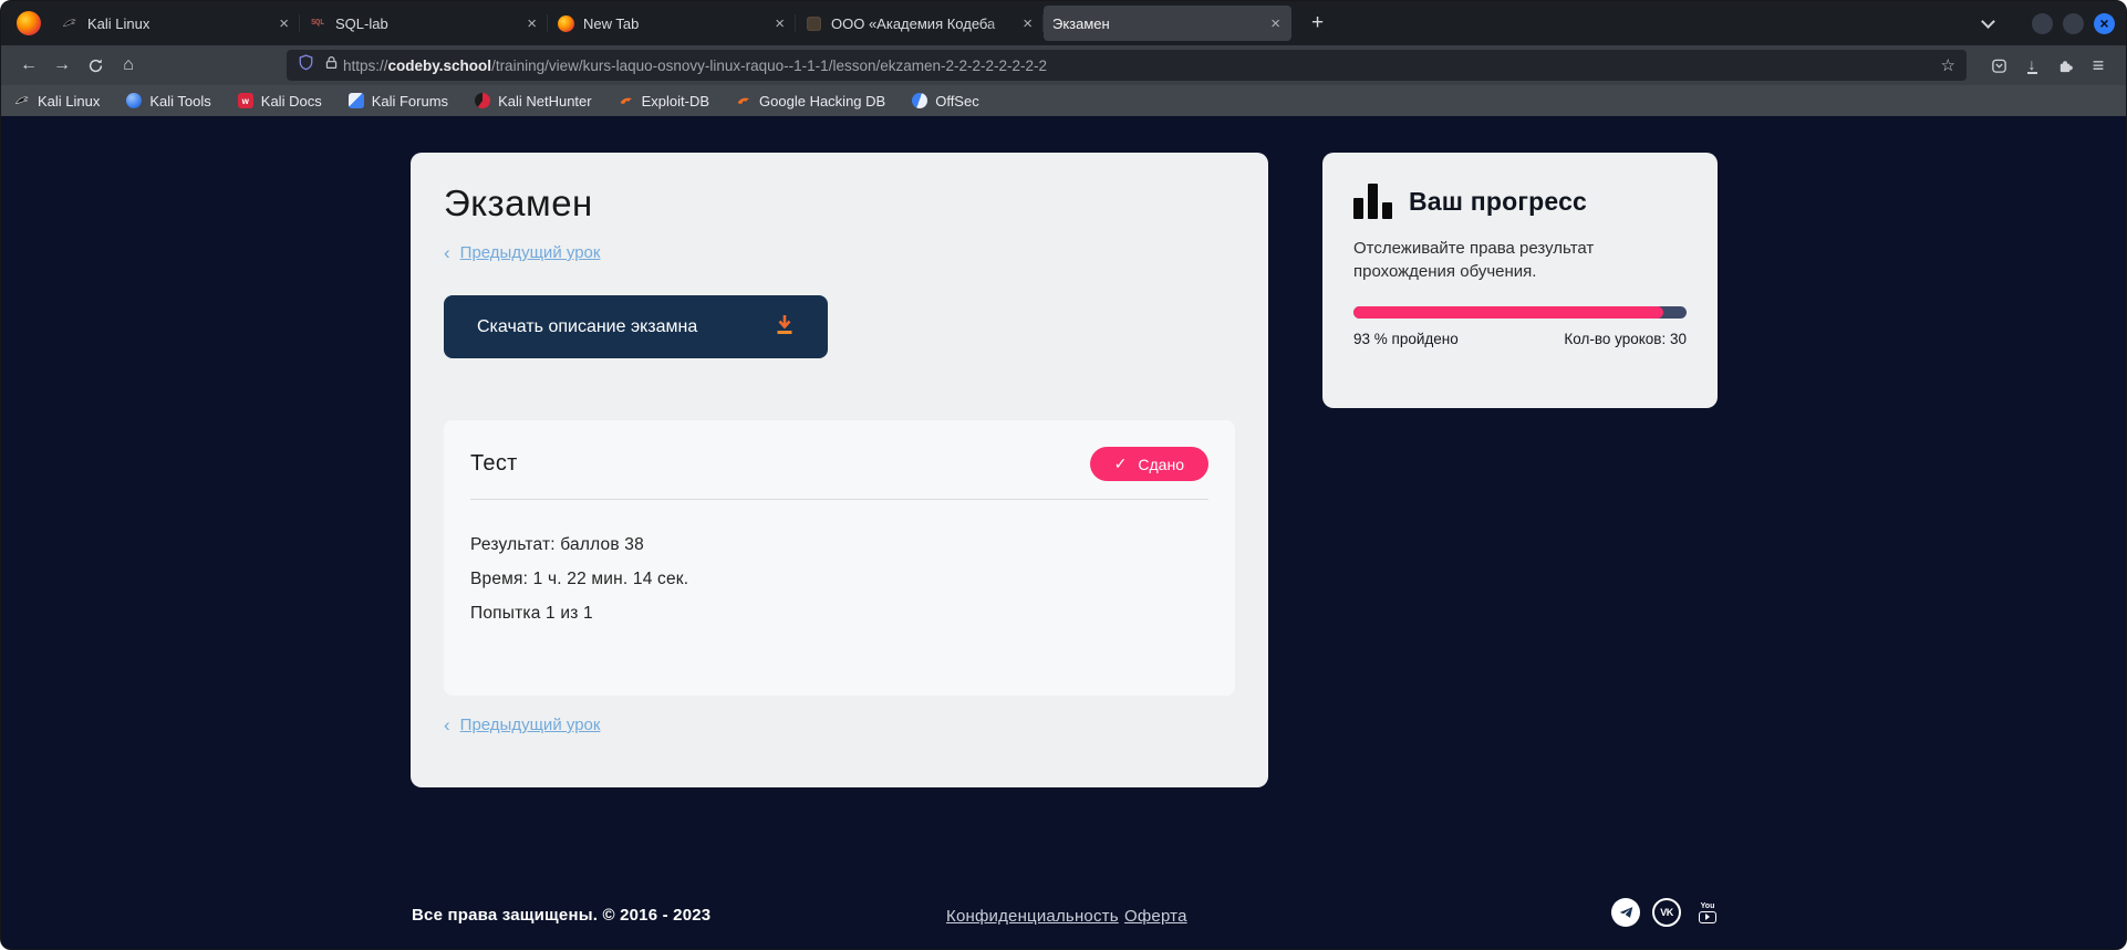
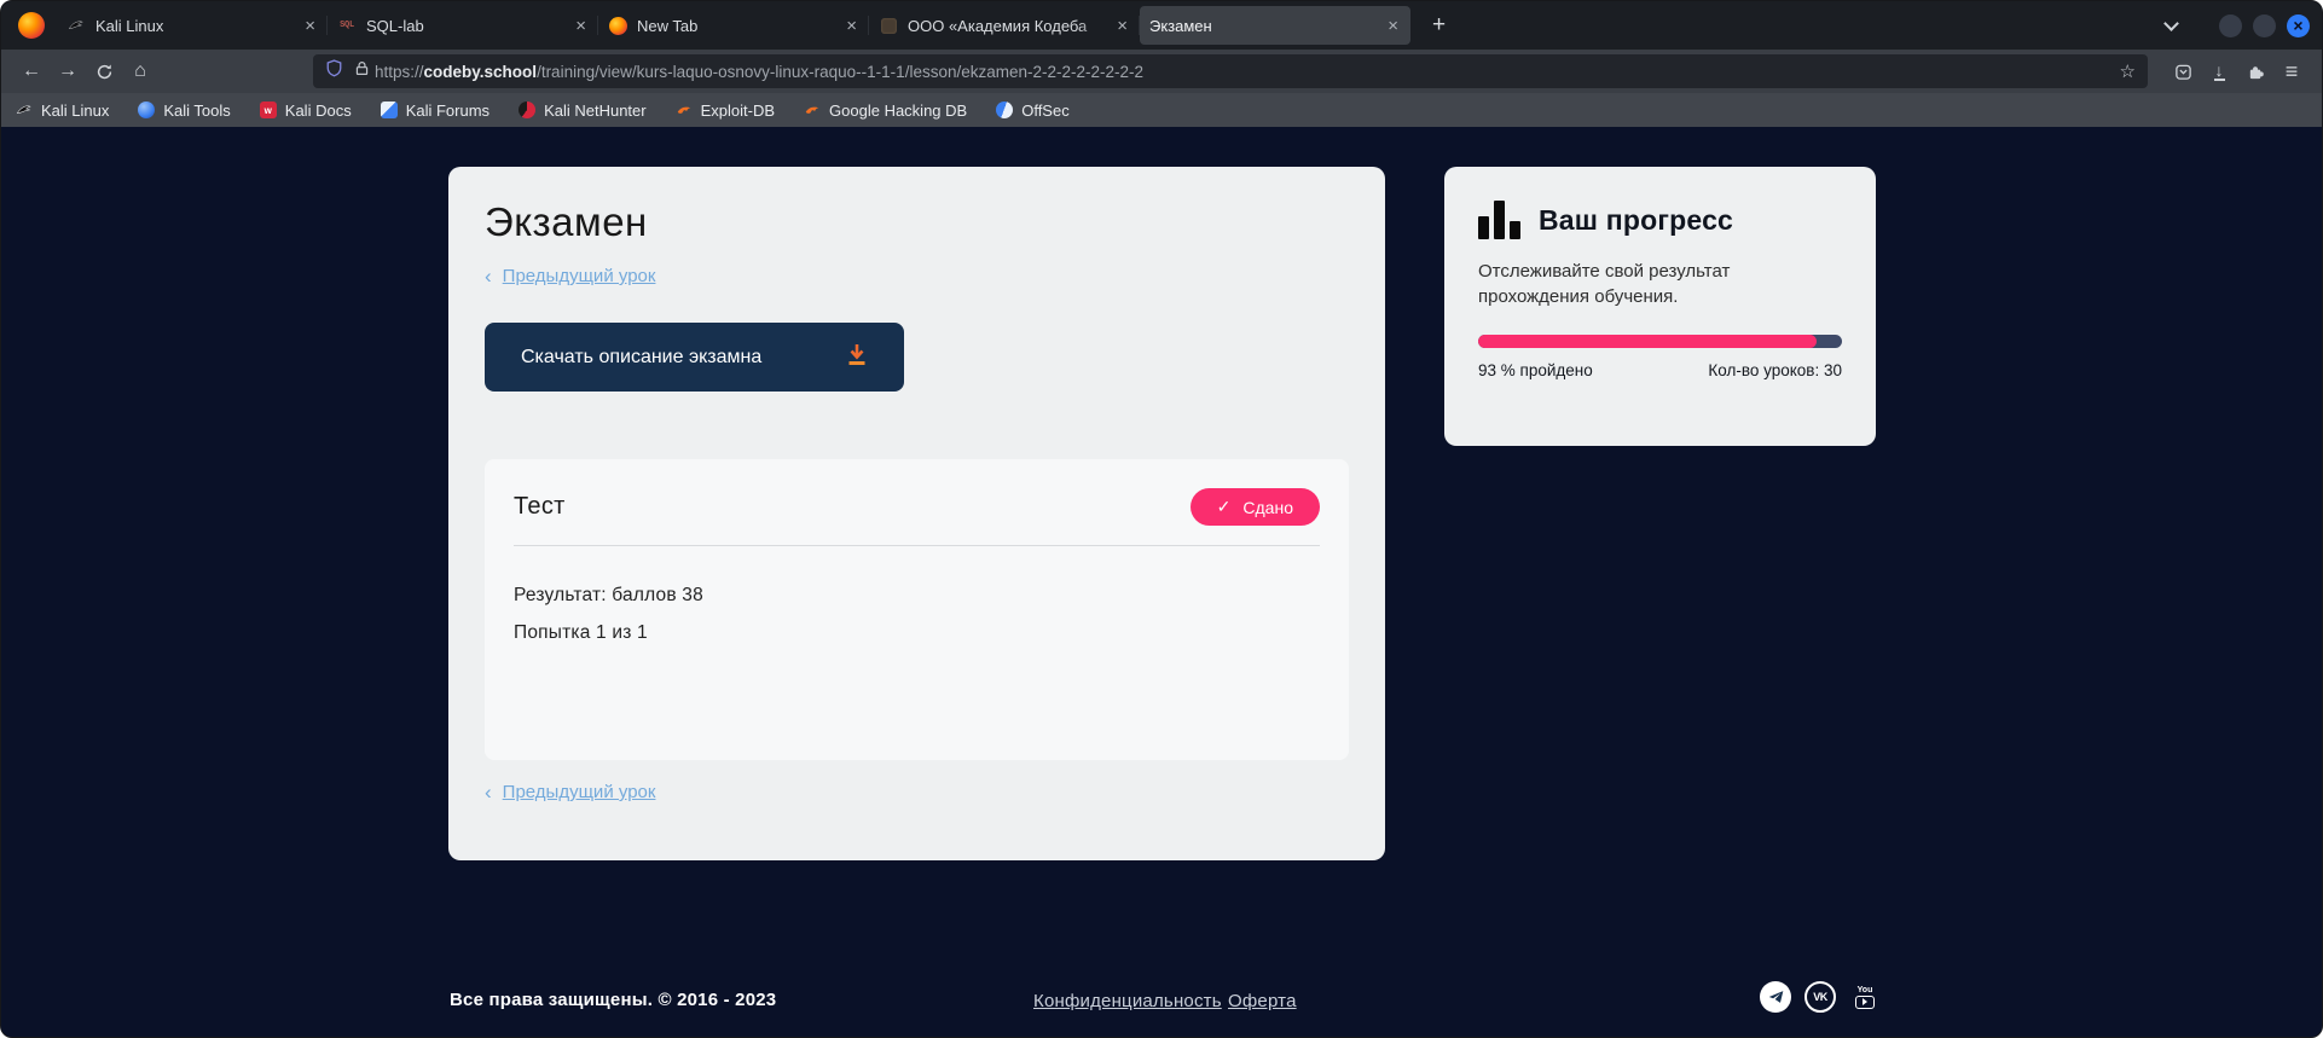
  Kali Linux
  ×
  SQL
  SQL-lab
  ×
  New Tab
  ×
  ООО «Академия Кодеба
  ×
  Экзамен
  ×
  +
  ×
  ←
  →
  ⌂
  https://codeby.school/training/view/kurs-laquo-osnovy-linux-raquo--1-1-1/lesson/ekzamen-2-2-2-2-2-2-2-2
  ☆
  ↓
  ≡
  Kali Linux
  Kali Tools
  w
  Kali Docs
  Kali Forums
  Kali NetHunter
  Exploit-DB
  Google Hacking DB
  OffSec
  Экзамен
  ‹
  Предыдущий урок
  Скачать описание экзамна
  Тест
  ✓
  Сдано
  Результат: баллов 38
- Время: 1 ч. 22 мин. 14 сек.
  Попытка 1 из 1
  ‹
  Предыдущий урок
  Ваш прогресс
- Отслеживайте права результат прохождения обучения.
+ Отслеживайте свой результат прохождения обучения.
  93 % пройдено
  Кол-во уроков: 30
  Все права защищены. © 2016 - 2023
  Конфиденциальность
  Оферта
  VK
